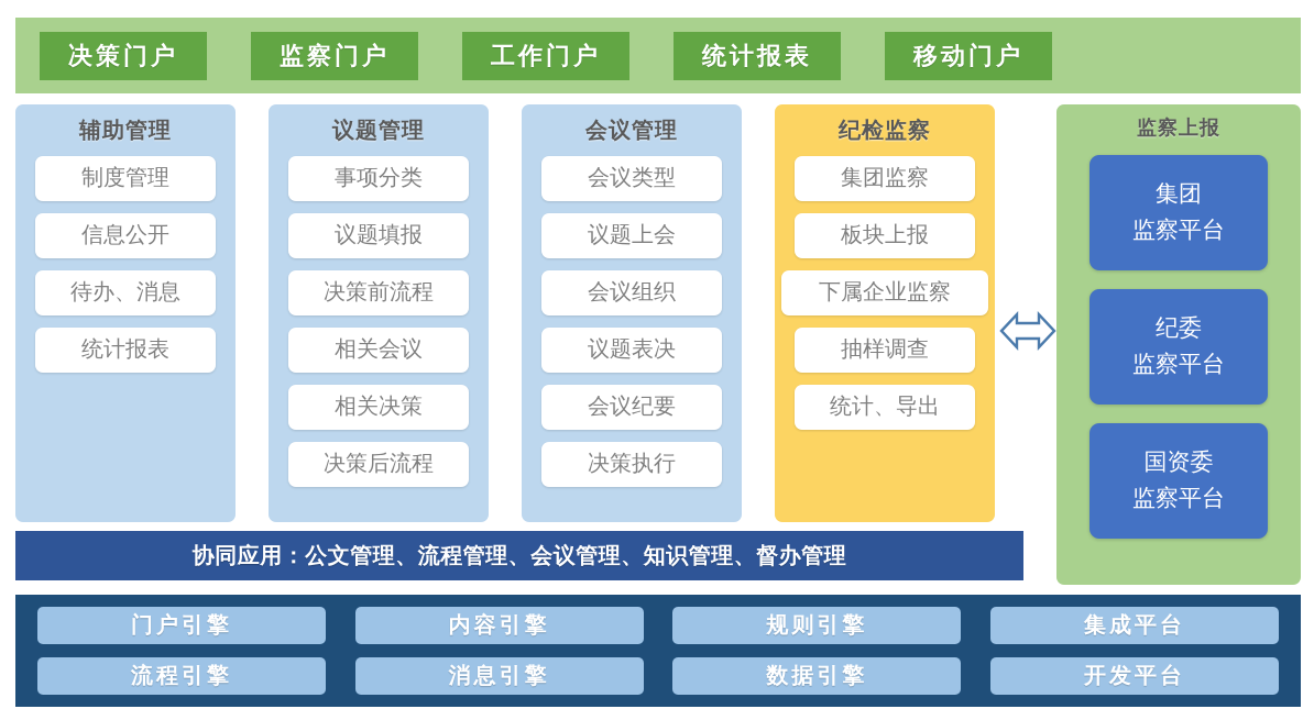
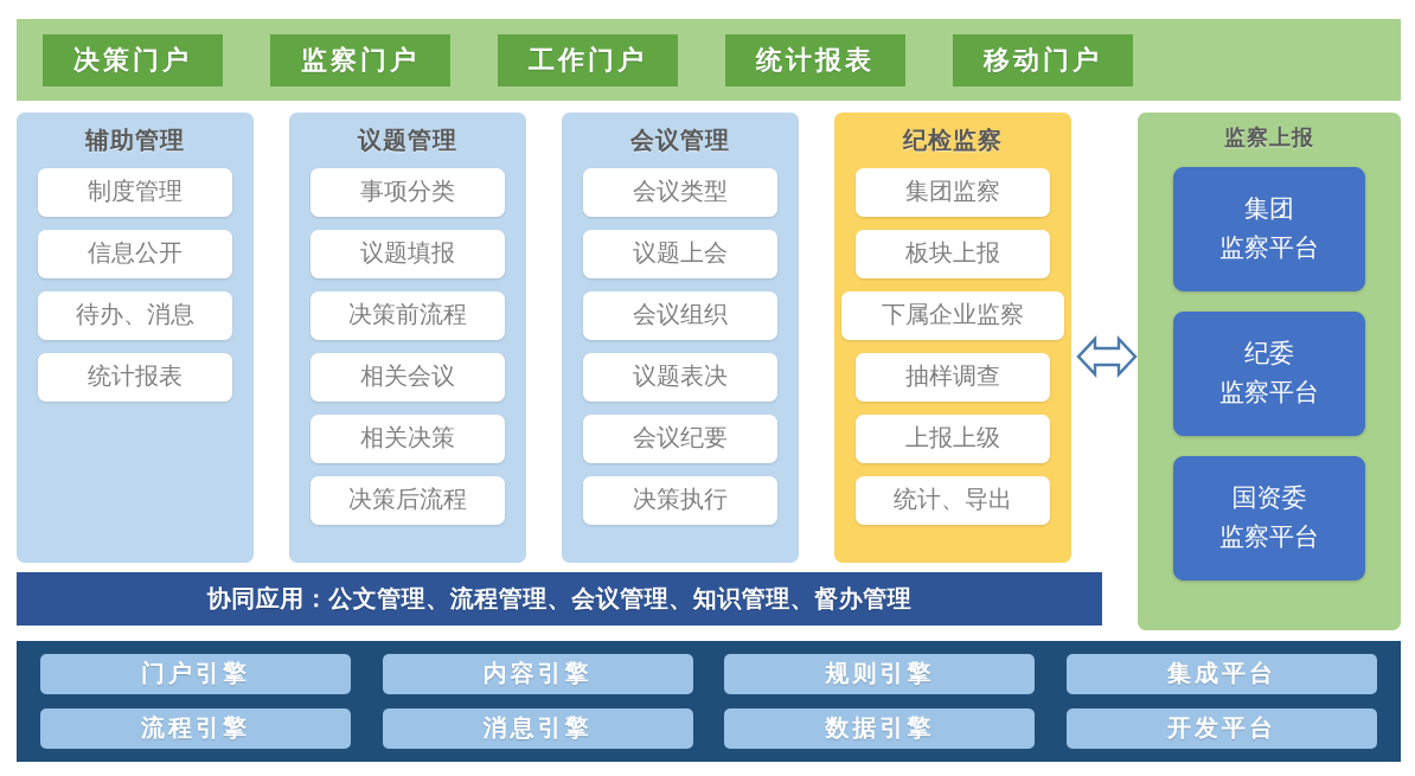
  决策门户
  监察门户
  工作门户
  统计报表
  移动门户
  辅助管理
  制度管理
  信息公开
  待办、消息
  统计报表
  议题管理
  事项分类
  议题填报
  决策前流程
  相关会议
  相关决策
  决策后流程
  会议管理
  会议类型
  议题上会
  会议组织
  议题表决
  会议纪要
  决策执行
  纪检监察
  集团监察
  板块上报
  下属企业监察
  抽样调查
+ 上报上级
  统计、导出
  监察上报
  集团
  监察平台
  纪委
  监察平台
  国资委
  监察平台
  协同应用：公文管理、流程管理、会议管理、知识管理、督办管理
  门户引擎
  内容引擎
  规则引擎
  集成平台
  流程引擎
  消息引擎
  数据引擎
  开发平台
